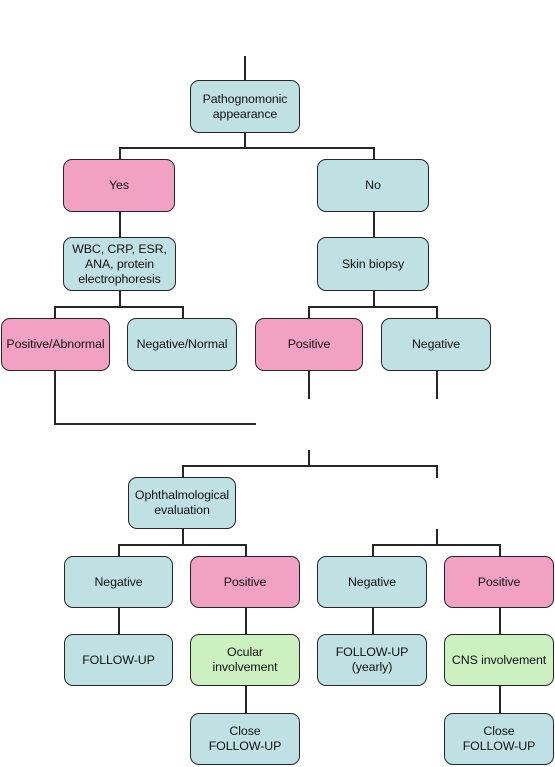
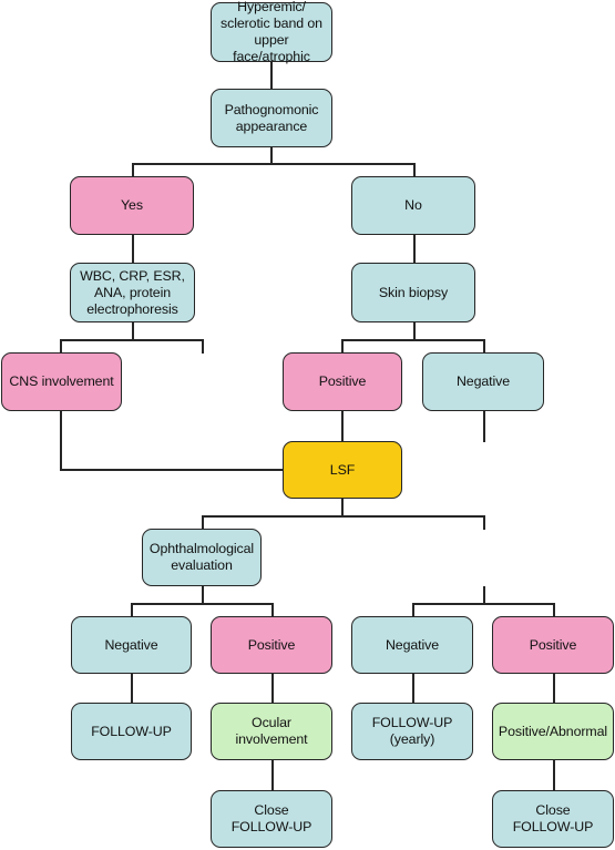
+ Hyperemic/
+ sclerotic band on
+ upper face/atrophic
  Pathognomonic
  appearance
  Yes
  No
  WBC, CRP, ESR,
  ANA, protein
  electrophoresis
  Skin biopsy
- Positive/Abnormal
+ CNS involvement
- Negative/Normal
  Positive
  Negative
+ LSF
  Ophthalmological
  evaluation
  Negative
  Positive
  Negative
  Positive
  FOLLOW-UP
  Ocular
  involvement
  FOLLOW-UP
  (yearly)
- CNS involvement
+ Positive/Abnormal
  Close
  FOLLOW-UP
  Close
  FOLLOW-UP
